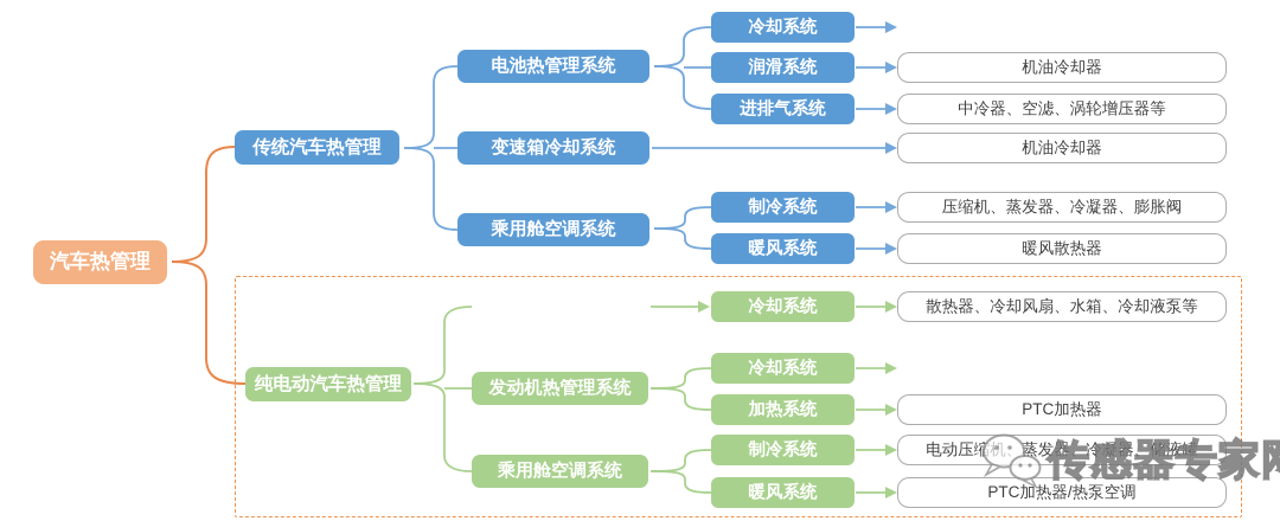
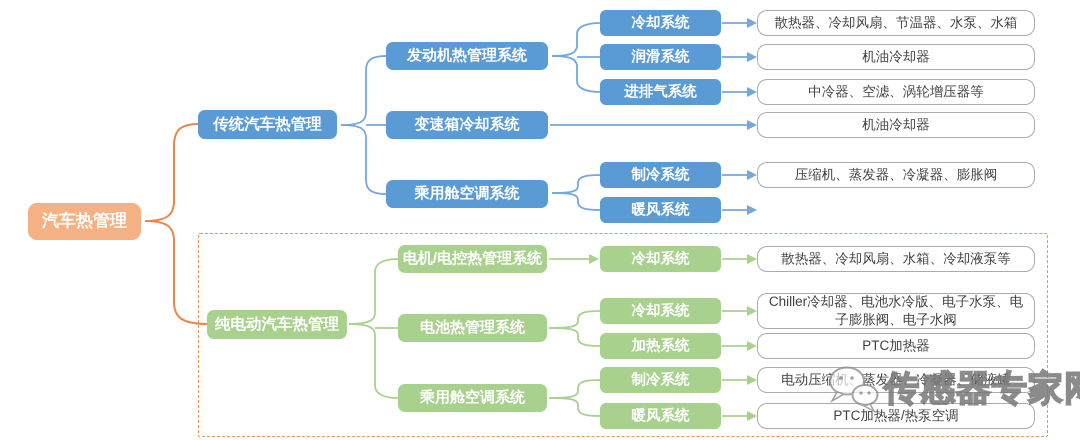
  汽车热管理
  传统汽车热管理
  纯电动汽车热管理
- 电池热管理系统
+ 发动机热管理系统
  变速箱冷却系统
  乘用舱空调系统
+ 电机/电控热管理系统
- 发动机热管理系统
+ 电池热管理系统
  乘用舱空调系统
  冷却系统
  润滑系统
  进排气系统
  制冷系统
  暖风系统
  冷却系统
  冷却系统
  加热系统
  制冷系统
  暖风系统
+ 散热器、冷却风扇、节温器、水泵、水箱
  机油冷却器
  中冷器、空滤、涡轮增压器等
  机油冷却器
  压缩机、蒸发器、冷凝器、膨胀阀
- 暖风散热器
  散热器、冷却风扇、水箱、冷却液泵等
+ Chiller冷却器、电池水冷版、电子水泵、电子膨胀阀、电子水阀
  PTC加热器
  电动压缩机、蒸发器、冷凝器、储液罐
  PTC加热器/热泵空调
  传感器专家
